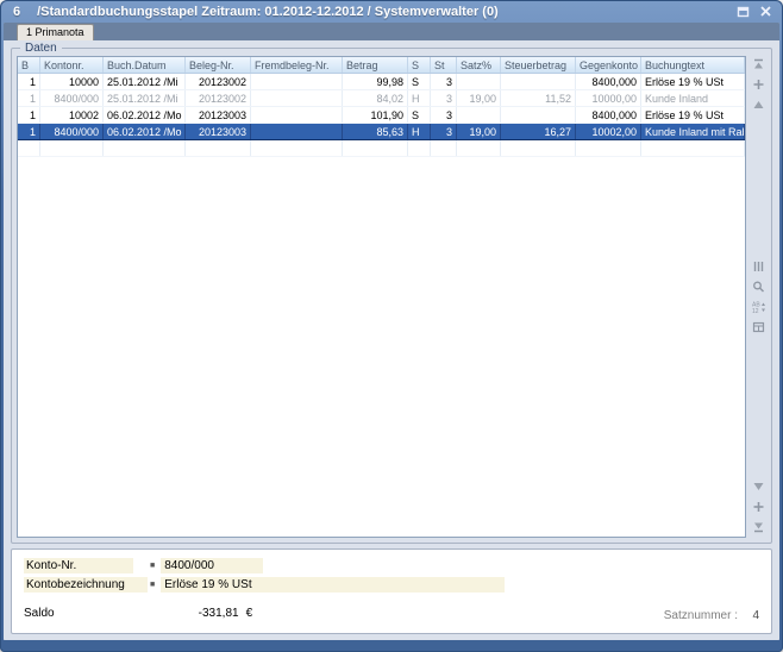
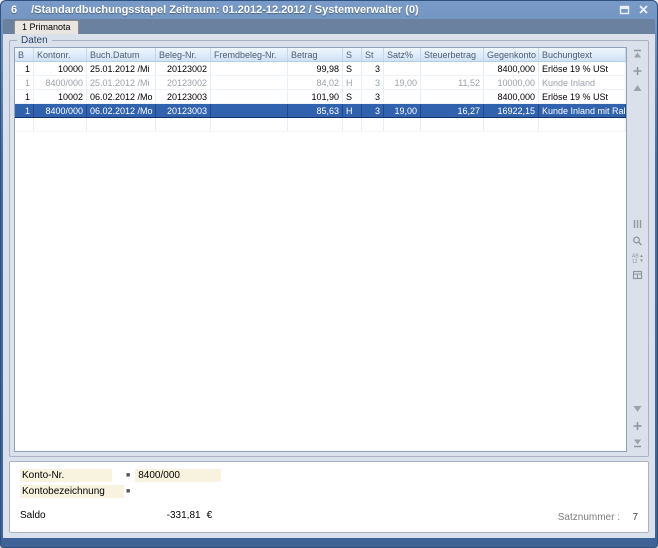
  6
  /Standardbuchungsstapel Zeitraum: 01.2012-12.2012 / Systemverwalter (0)
  1 Primanota
  Daten
  B	Kontonr.	Buch.Datum	Beleg-Nr.	Fremdbeleg-Nr.	Betrag	S	St	Satz%	Steuerbetrag	Gegenkonto	Buchungtext
  1	10000	25.01.2012 /Mi	20123002		99,98	S	3			8400,000	Erlöse 19 % USt
  1	8400/000	25.01.2012 /Mi	20123002		84,02	H	3	19,00	11,52	10000,00	Kunde Inland
  1	10002	06.02.2012 /Mo	20123003		101,90	S	3			8400,000	Erlöse 19 % USt
- 1	8400/000	06.02.2012 /Mo	20123003		85,63	H	3	19,00	16,27	10002,00	Kunde Inland mit Ra
+ 1	8400/000	06.02.2012 /Mo	20123003		85,63	H	3	19,00	16,27	16922,15	Kunde Inland mit Ra
  Konto-Nr.
  8400/000
  Kontobezeichnung
- Erlöse 19 % USt
  Saldo
  -331,81
  €
  Satznummer :
- 4
+ 7
